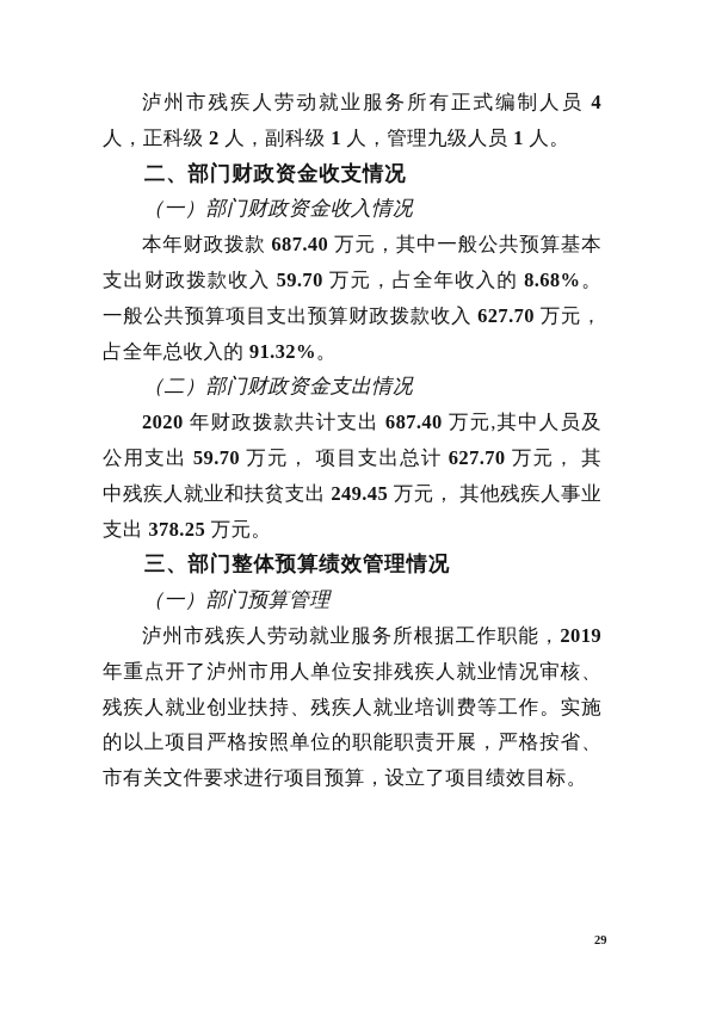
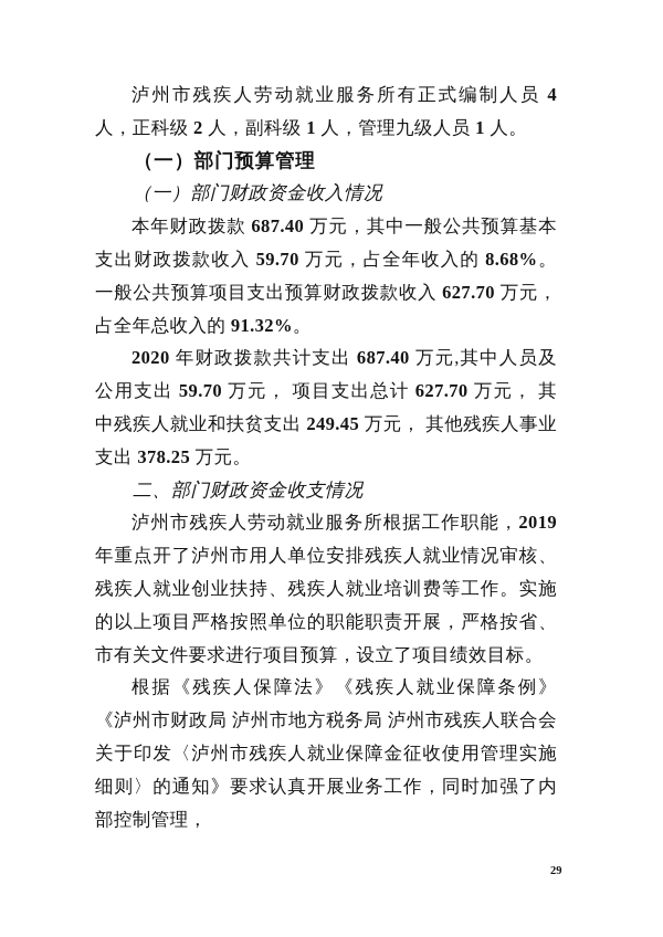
  泸州市残疾人劳动就业服务所有正式编制人员 4 人，正科级 2 人，副科级 1 人，管理九级人员 1 人。
- 二、部门财政资金收支情况
+ （一）部门预算管理
  （一）部门财政资金收入情况
  本年财政拨款 687.40 万元，其中一般公共预算基本支出财政拨款收入 59.70 万元，占全年收入的 8.68%。一般公共预算项目支出预算财政拨款收入 627.70 万元，占全年总收入的 91.32%。
- （二）部门财政资金支出情况
  2020 年财政拨款共计支出 687.40 万元,其中人员及公用支出 59.70 万元， 项目支出总计 627.70 万元， 其中残疾人就业和扶贫支出 249.45 万元， 其他残疾人事业支出 378.25 万元。
- 三、部门整体预算绩效管理情况
- （一）部门预算管理
+ 二、部门财政资金收支情况
  泸州市残疾人劳动就业服务所根据工作职能，2019 年重点开了泸州市用人单位安排残疾人就业情况审核、残疾人就业创业扶持、残疾人就业培训费等工作。实施的以上项目严格按照单位的职能职责开展，严格按省、市有关文件要求进行项目预算，设立了项目绩效目标。
+ 根据《残疾人保障法》《残疾人就业保障条例》《泸州市财政局 泸州市地方税务局 泸州市残疾人联合会关于印发〈泸州市残疾人就业保障金征收使用管理实施细则〉的通知》要求认真开展业务工作，同时加强了内部控制管理，
  29
